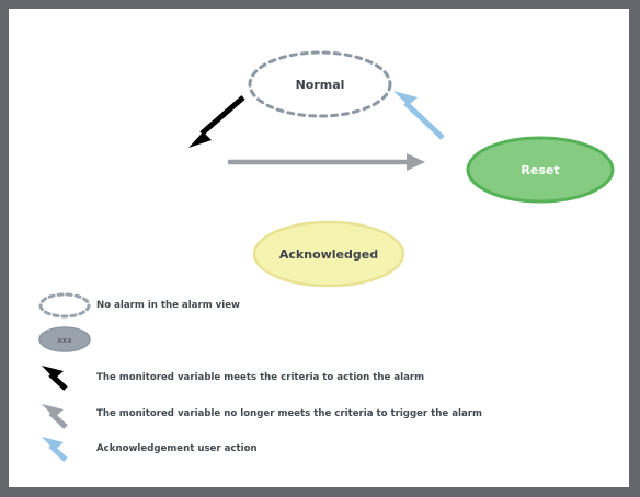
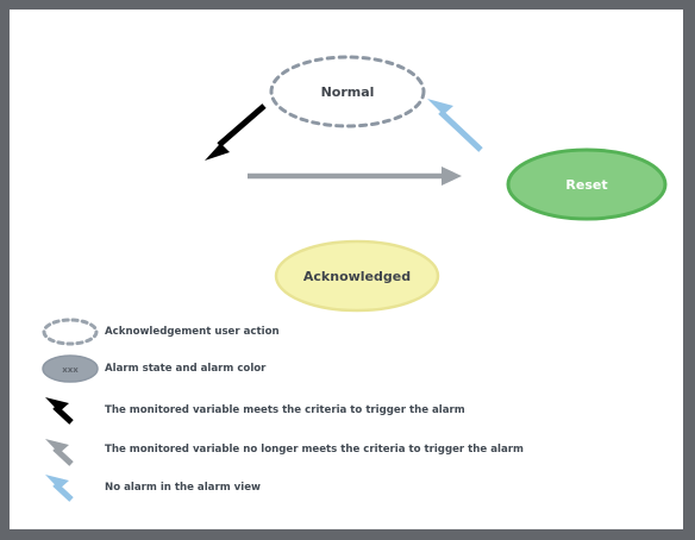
  Normal
  Reset
  Acknowledged
  xxx
- No alarm in the alarm view
+ Acknowledgement user action
+ Alarm state and alarm color
- The monitored variable meets the criteria to action the alarm
+ The monitored variable meets the criteria to trigger the alarm
  The monitored variable no longer meets the criteria to trigger the alarm
- Acknowledgement user action
+ No alarm in the alarm view
